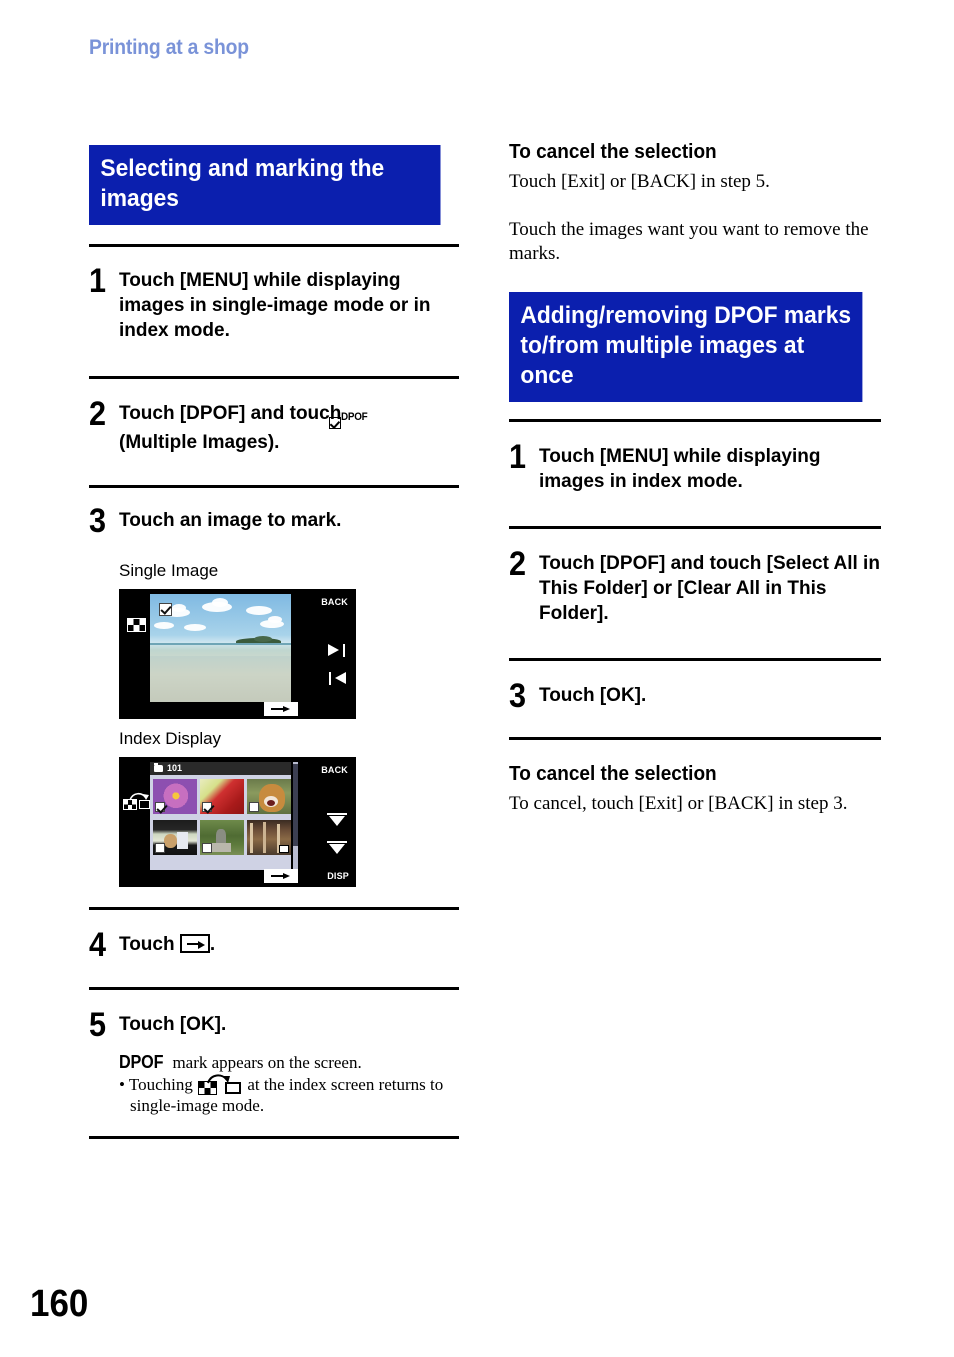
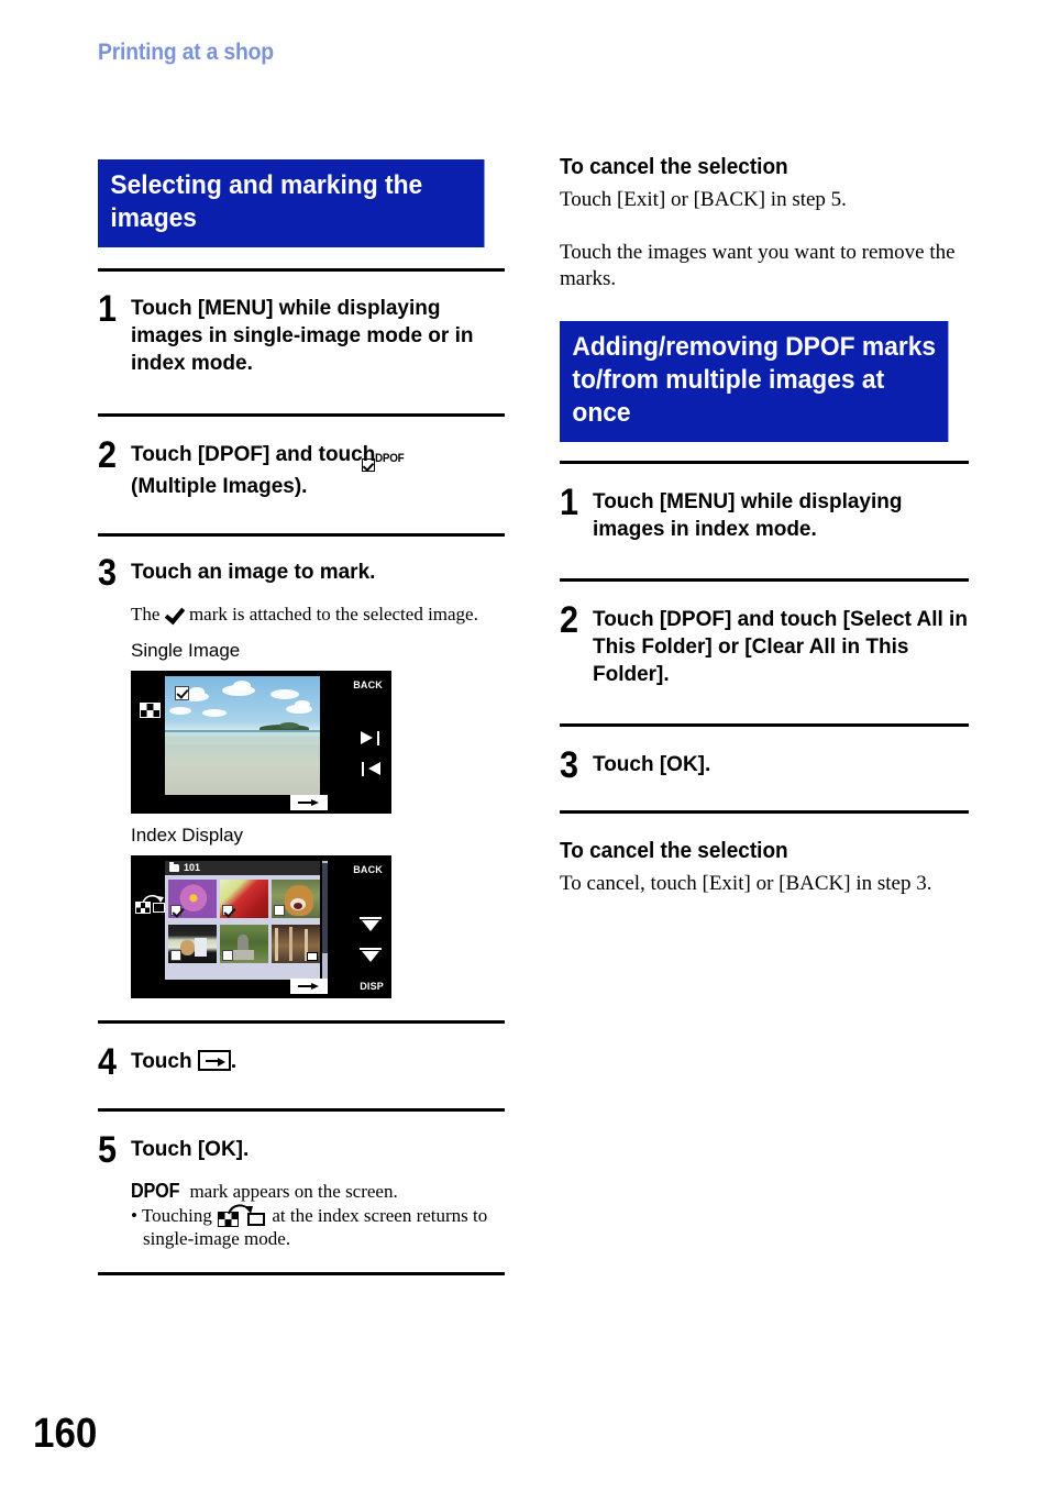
  Printing at a shop
  Selecting and marking the
  images
  1
  Touch [MENU] while displaying images in single-image mode or in index mode.
  2
  Touch [DPOF] and touch
  DPOF
  (Multiple Images).
  3
  Touch an image to mark.
+ The mark is attached to the selected image.
  Single Image
  BACK
  Index Display
  101
  BACK
  DISP
  4
  Touch .
  5
  Touch [OK].
  DPOF mark appears on the screen.
  • Touching at the index screen returns to single-image mode.
  To cancel the selection
  Touch [Exit] or [BACK] in step 5.
  Touch the images want you want to remove the marks.
  Adding/removing DPOF marks
  to/from multiple images at once
  1
  Touch [MENU] while displaying images in index mode.
  2
  Touch [DPOF] and touch [Select All in This Folder] or [Clear All in This Folder].
  3
  Touch [OK].
  To cancel the selection
  To cancel, touch [Exit] or [BACK] in step 3.
  160
